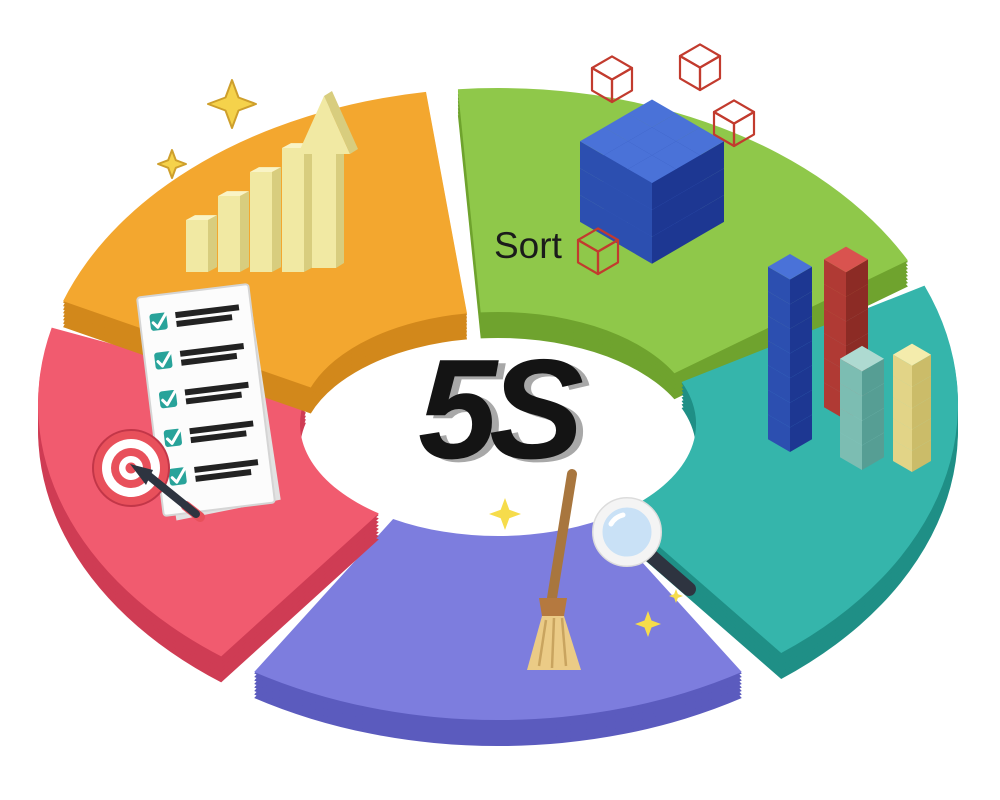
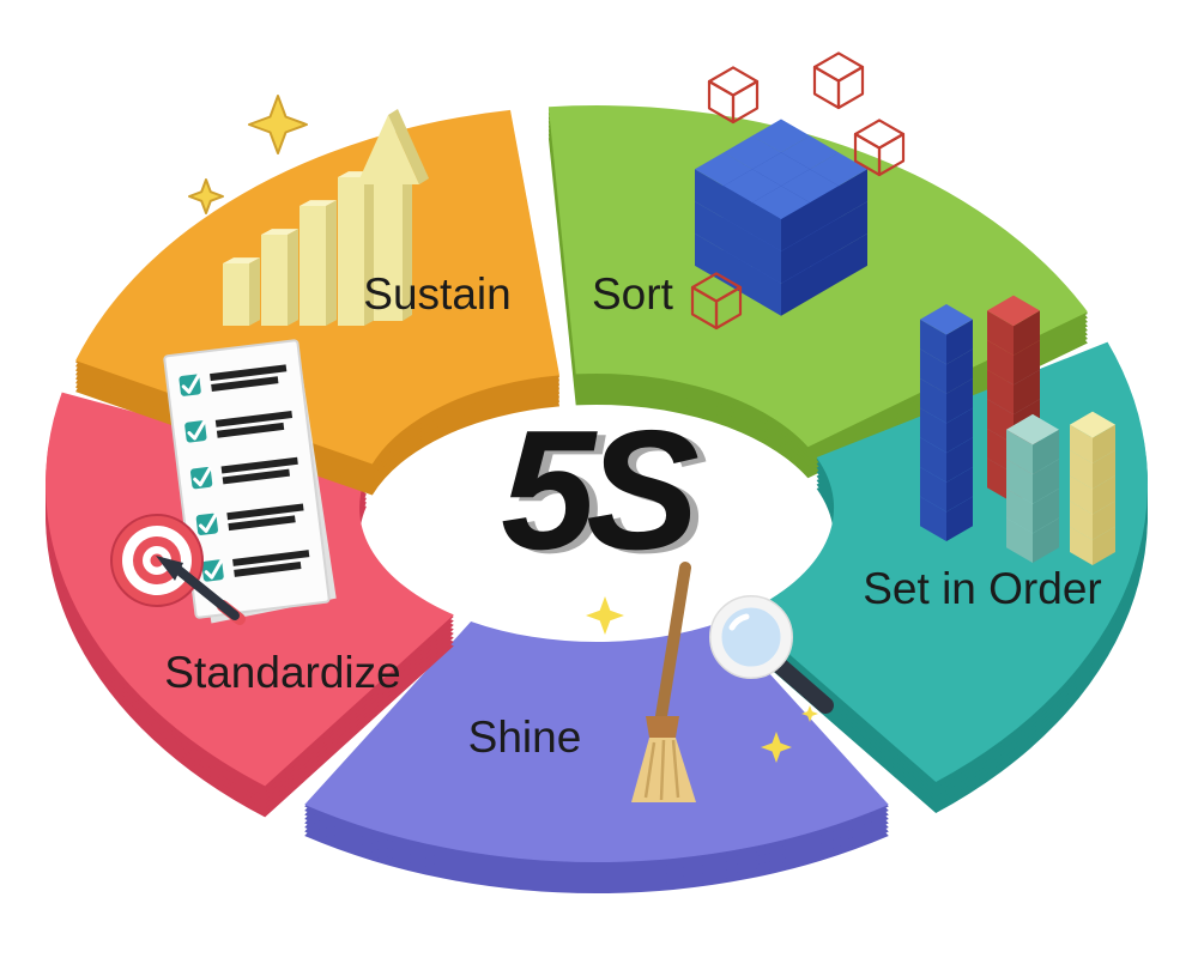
  5S
  Sort
+ Set in Order
+ Shine
+ Standardize
+ Sustain
